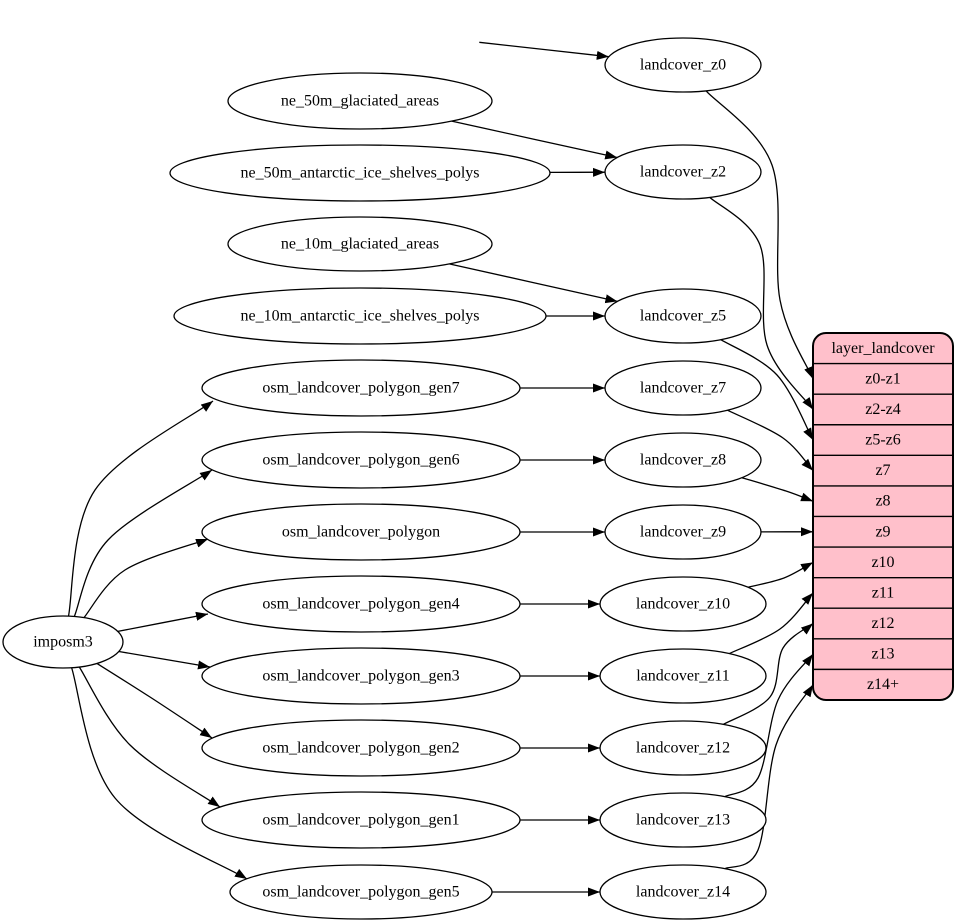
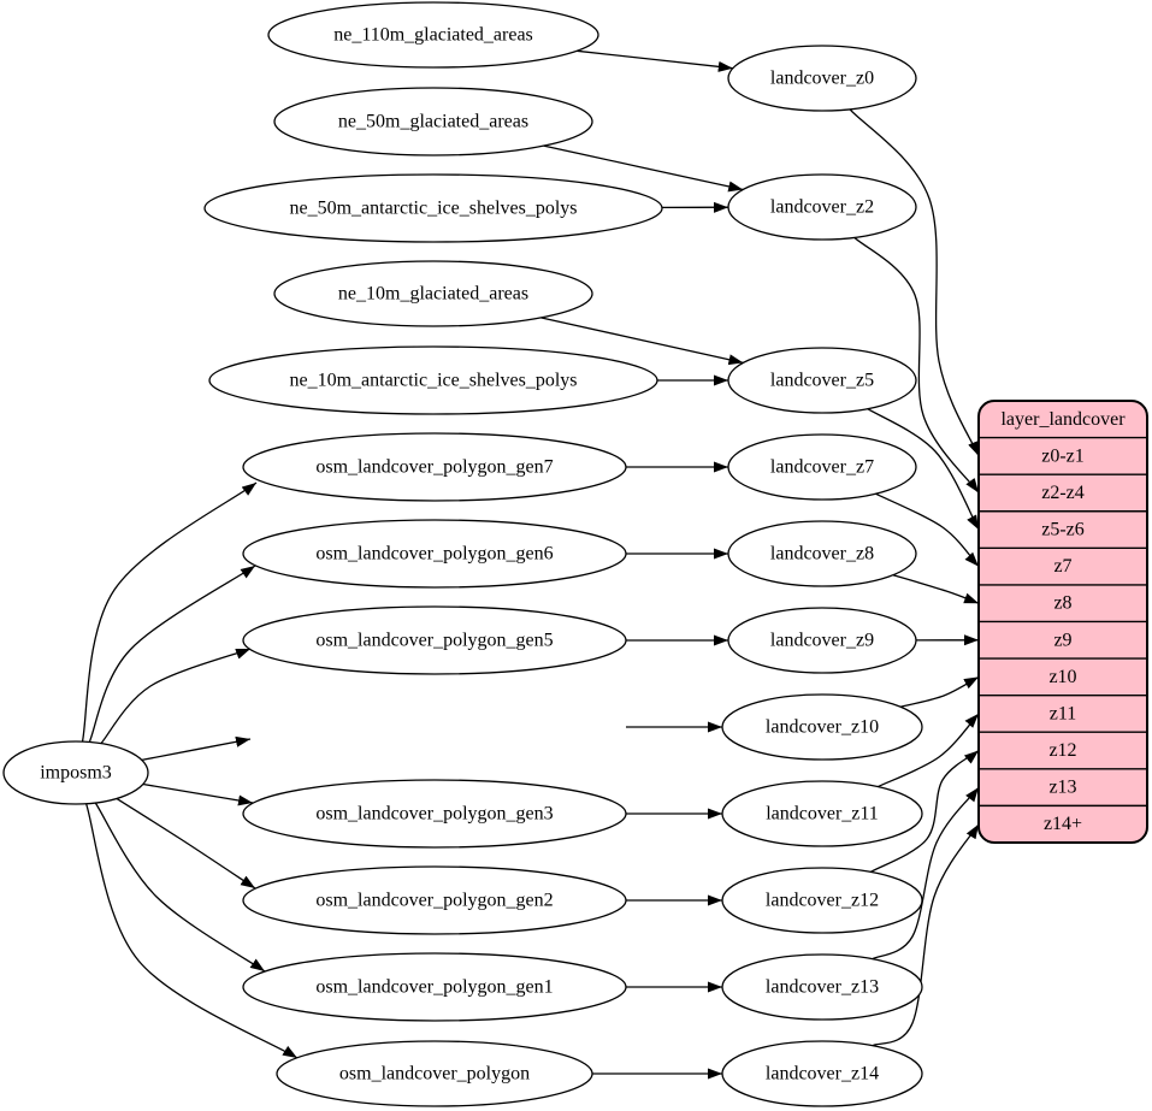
  imposm3
+ ne_110m_glaciated_areas
  ne_50m_glaciated_areas
  ne_50m_antarctic_ice_shelves_polys
  ne_10m_glaciated_areas
  ne_10m_antarctic_ice_shelves_polys
  osm_landcover_polygon_gen7
  osm_landcover_polygon_gen6
- osm_landcover_polygon
+ osm_landcover_polygon_gen5
- osm_landcover_polygon_gen4
  osm_landcover_polygon_gen3
  osm_landcover_polygon_gen2
  osm_landcover_polygon_gen1
- osm_landcover_polygon_gen5
+ osm_landcover_polygon
  landcover_z0
  landcover_z2
  landcover_z5
  landcover_z7
  landcover_z8
  landcover_z9
  landcover_z10
  landcover_z11
  landcover_z12
  landcover_z13
  landcover_z14
  layer_landcover
  z0-z1
  z2-z4
  z5-z6
  z7
  z8
  z9
  z10
  z11
  z12
  z13
  z14+
